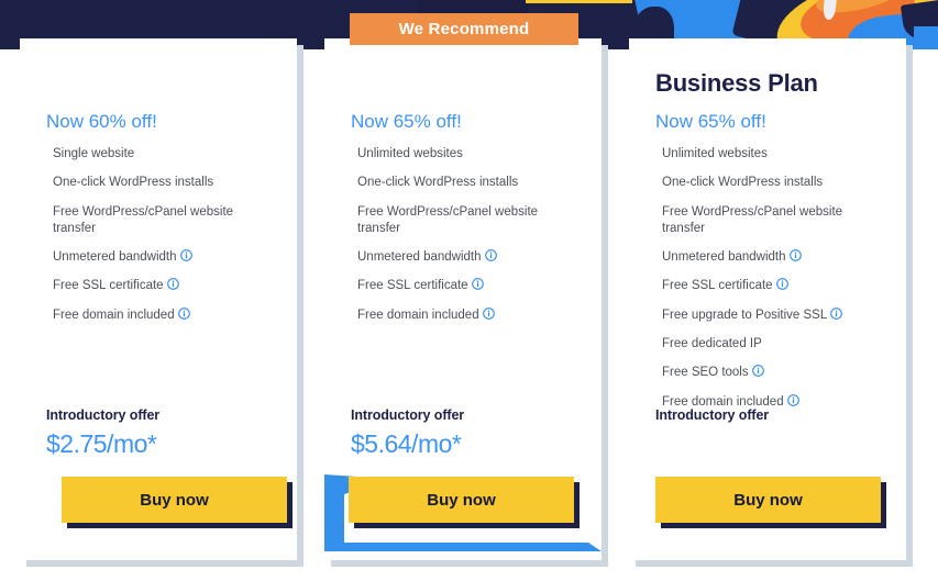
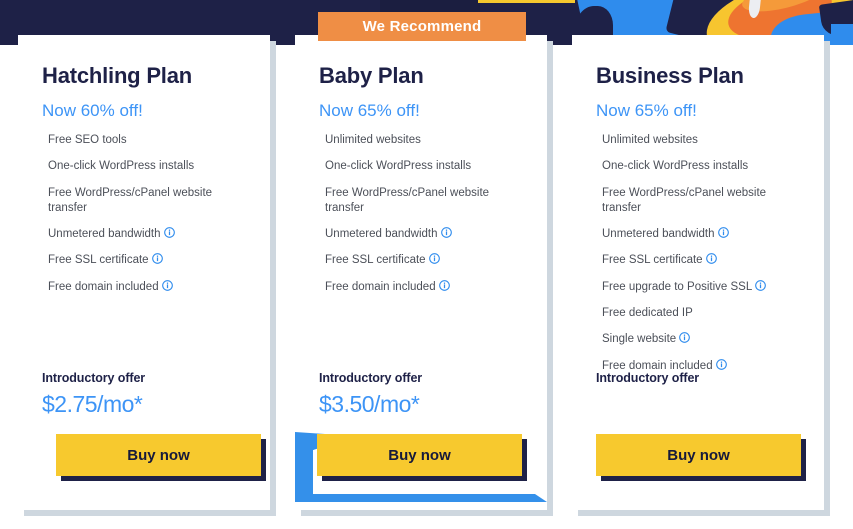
+ Hatchling Plan
  Now 60% off!
- Single website
+ Free SEO tools
  One-click WordPress installs
  Free WordPress/cPanel website transfer
  Unmetered bandwidth
  Free SSL certificate
  Free domain included
  Introductory offer
  $2.75/mo*
  Buy now
+ Baby Plan
  Now 65% off!
  Unlimited websites
  One-click WordPress installs
  Free WordPress/cPanel website transfer
  Unmetered bandwidth
  Free SSL certificate
  Free domain included
  Introductory offer
- $5.64/mo*
+ $3.50/mo*
  Buy now
  Business Plan
  Now 65% off!
  Unlimited websites
  One-click WordPress installs
  Free WordPress/cPanel website transfer
  Unmetered bandwidth
  Free SSL certificate
  Free upgrade to Positive SSL
  Free dedicated IP
- Free SEO tools
+ Single website
  Free domain included
  Introductory offer
  Buy now
  We Recommend
